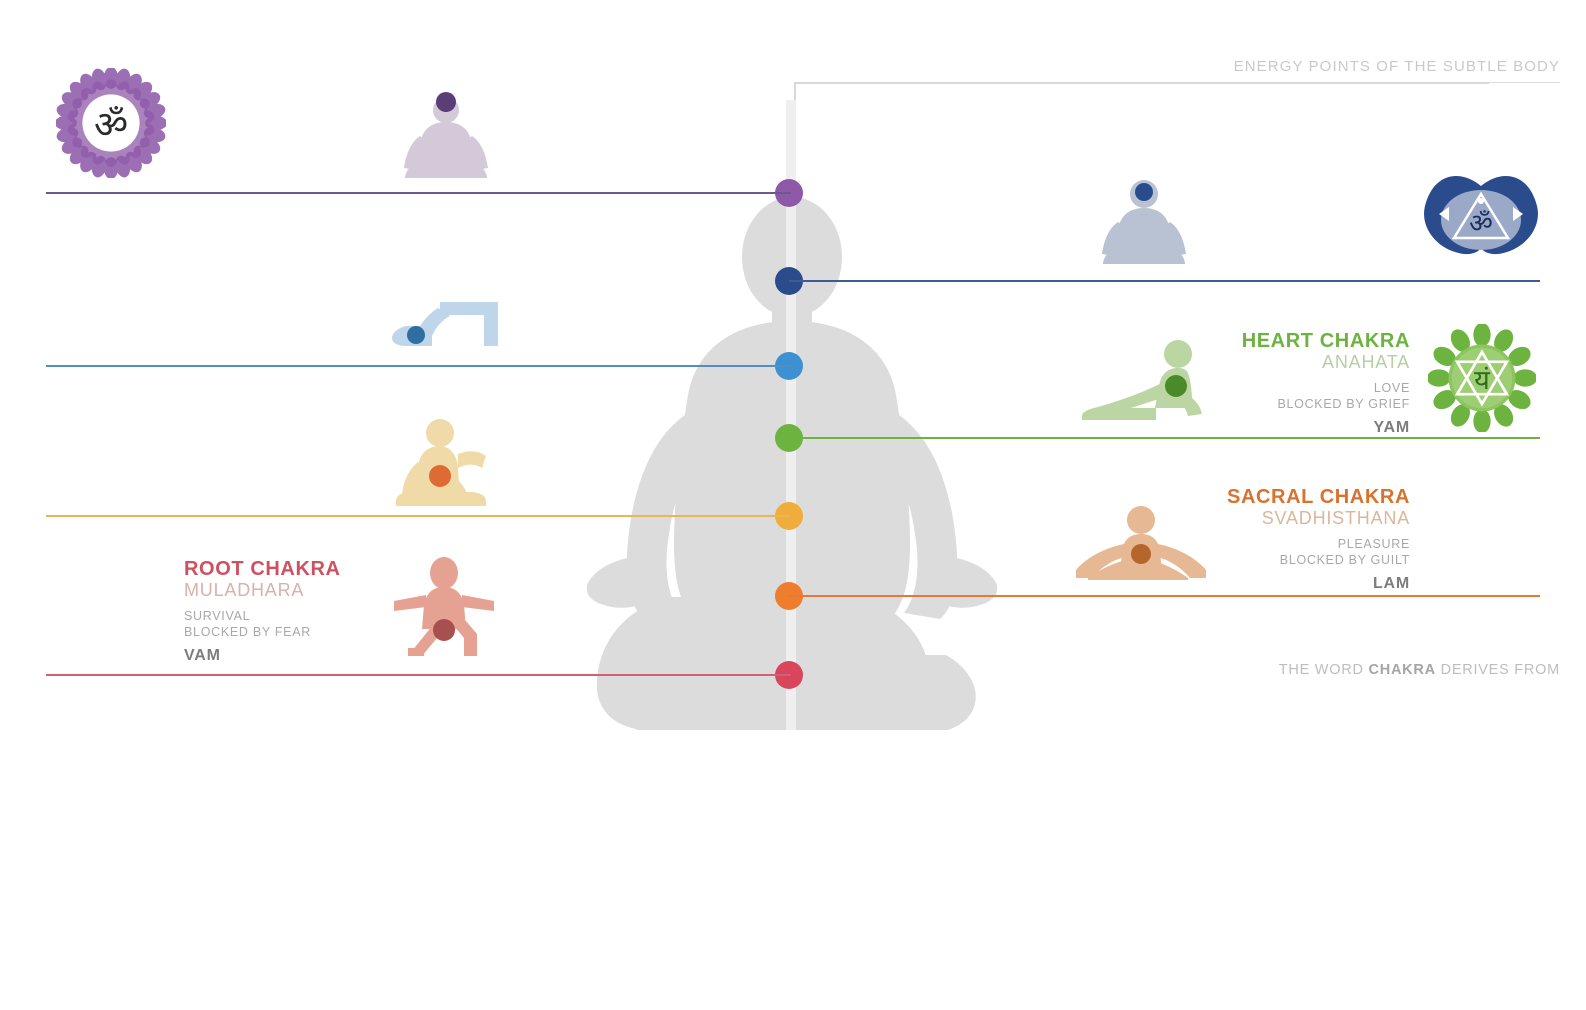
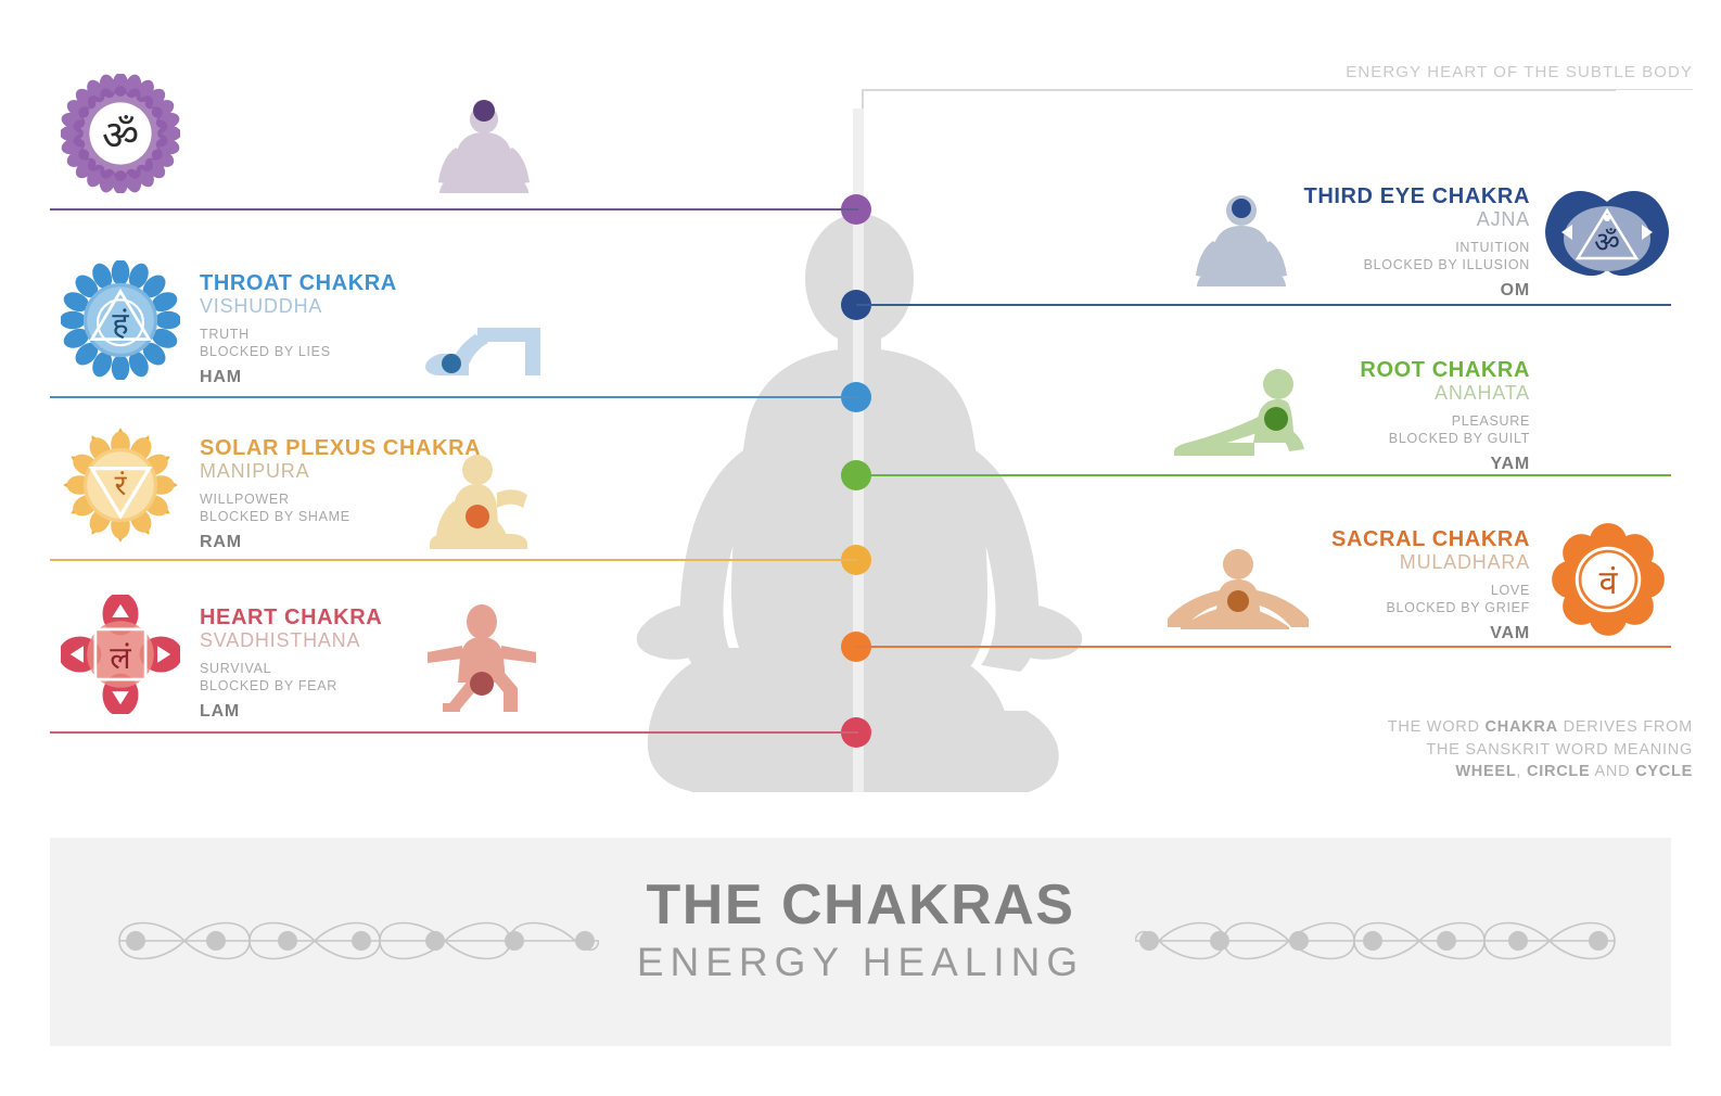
- ENERGY POINTS OF THE SUBTLE BODY
+ ENERGY HEART OF THE SUBTLE BODY
  ॐ
+ हं
+ THROAT CHAKRA
+ VISHUDDHA
+ TRUTH
+ BLOCKED BY LIES
+ HAM
+ रं
+ SOLAR PLEXUS CHAKRA
+ MANIPURA
+ WILLPOWER
+ BLOCKED BY SHAME
+ RAM
+ लं
- ROOT CHAKRA
+ HEART CHAKRA
- MULADHARA
+ SVADHISTHANA
  SURVIVAL
  BLOCKED BY FEAR
- VAM
+ LAM
+ THIRD EYE CHAKRA
+ AJNA
+ INTUITION
+ BLOCKED BY ILLUSION
+ OM
  ॐ
- HEART CHAKRA
+ ROOT CHAKRA
  ANAHATA
- LOVE
+ PLEASURE
- BLOCKED BY GRIEF
+ BLOCKED BY GUILT
  YAM
- यं
  SACRAL CHAKRA
- SVADHISTHANA
+ MULADHARA
- PLEASURE
+ LOVE
- BLOCKED BY GUILT
+ BLOCKED BY GRIEF
- LAM
+ VAM
+ वं
  THE WORD CHAKRA DERIVES FROM
+ THE SANSKRIT WORD MEANING
+ WHEEL, CIRCLE AND CYCLE
+ THE CHAKRAS
+ ENERGY HEALING
